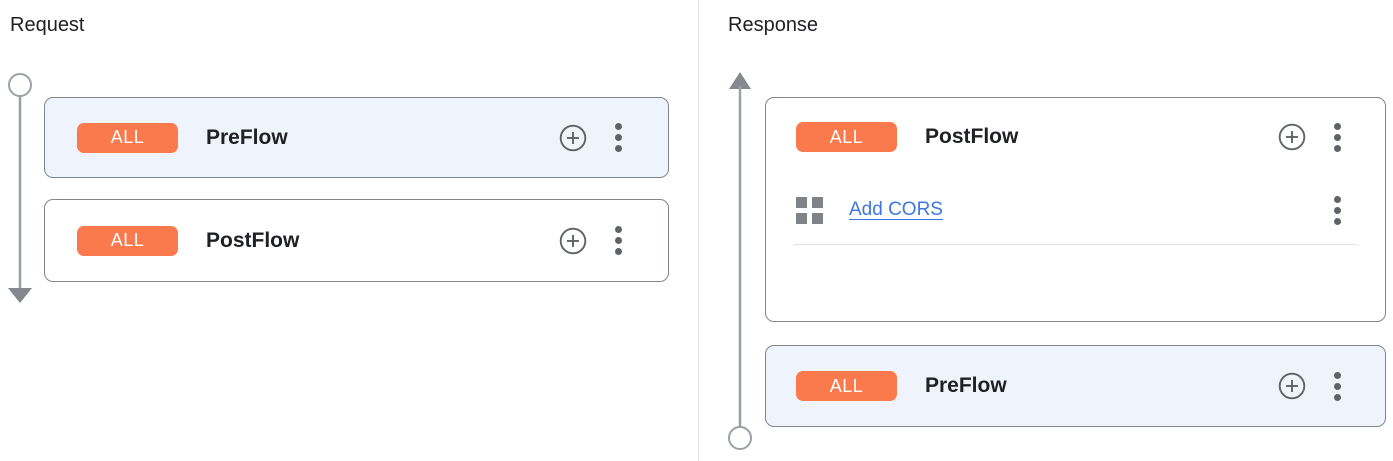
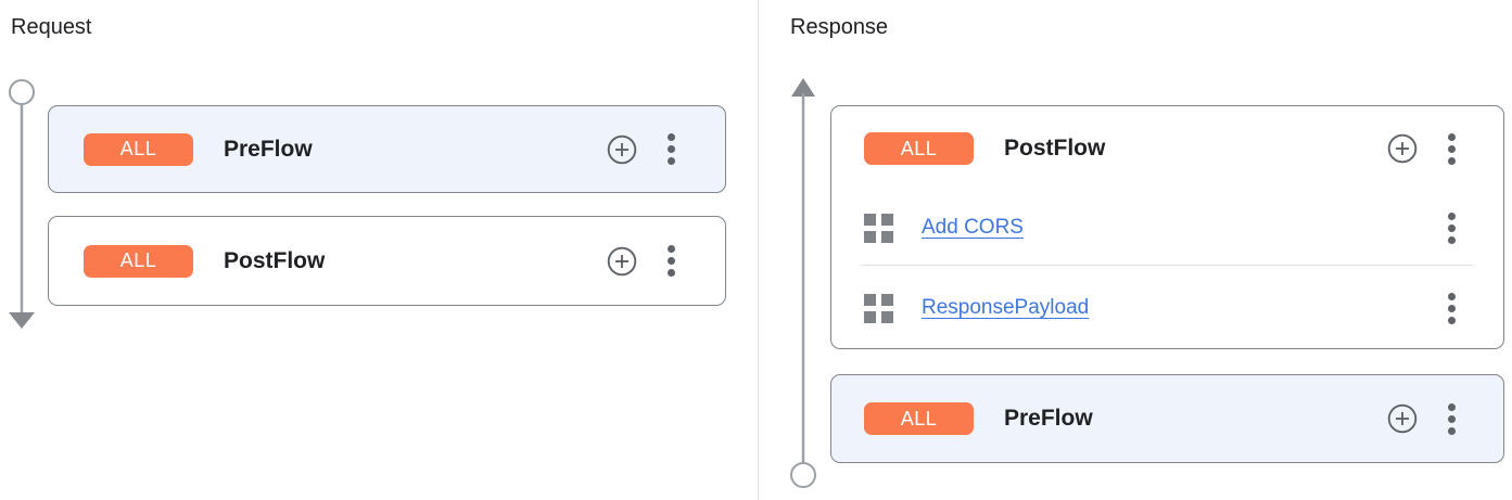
  Request
  ALL
  PreFlow
  ALL
  PostFlow
  Response
  ALL
  PostFlow
  Add CORS
+ ResponsePayload
  ALL
  PreFlow
